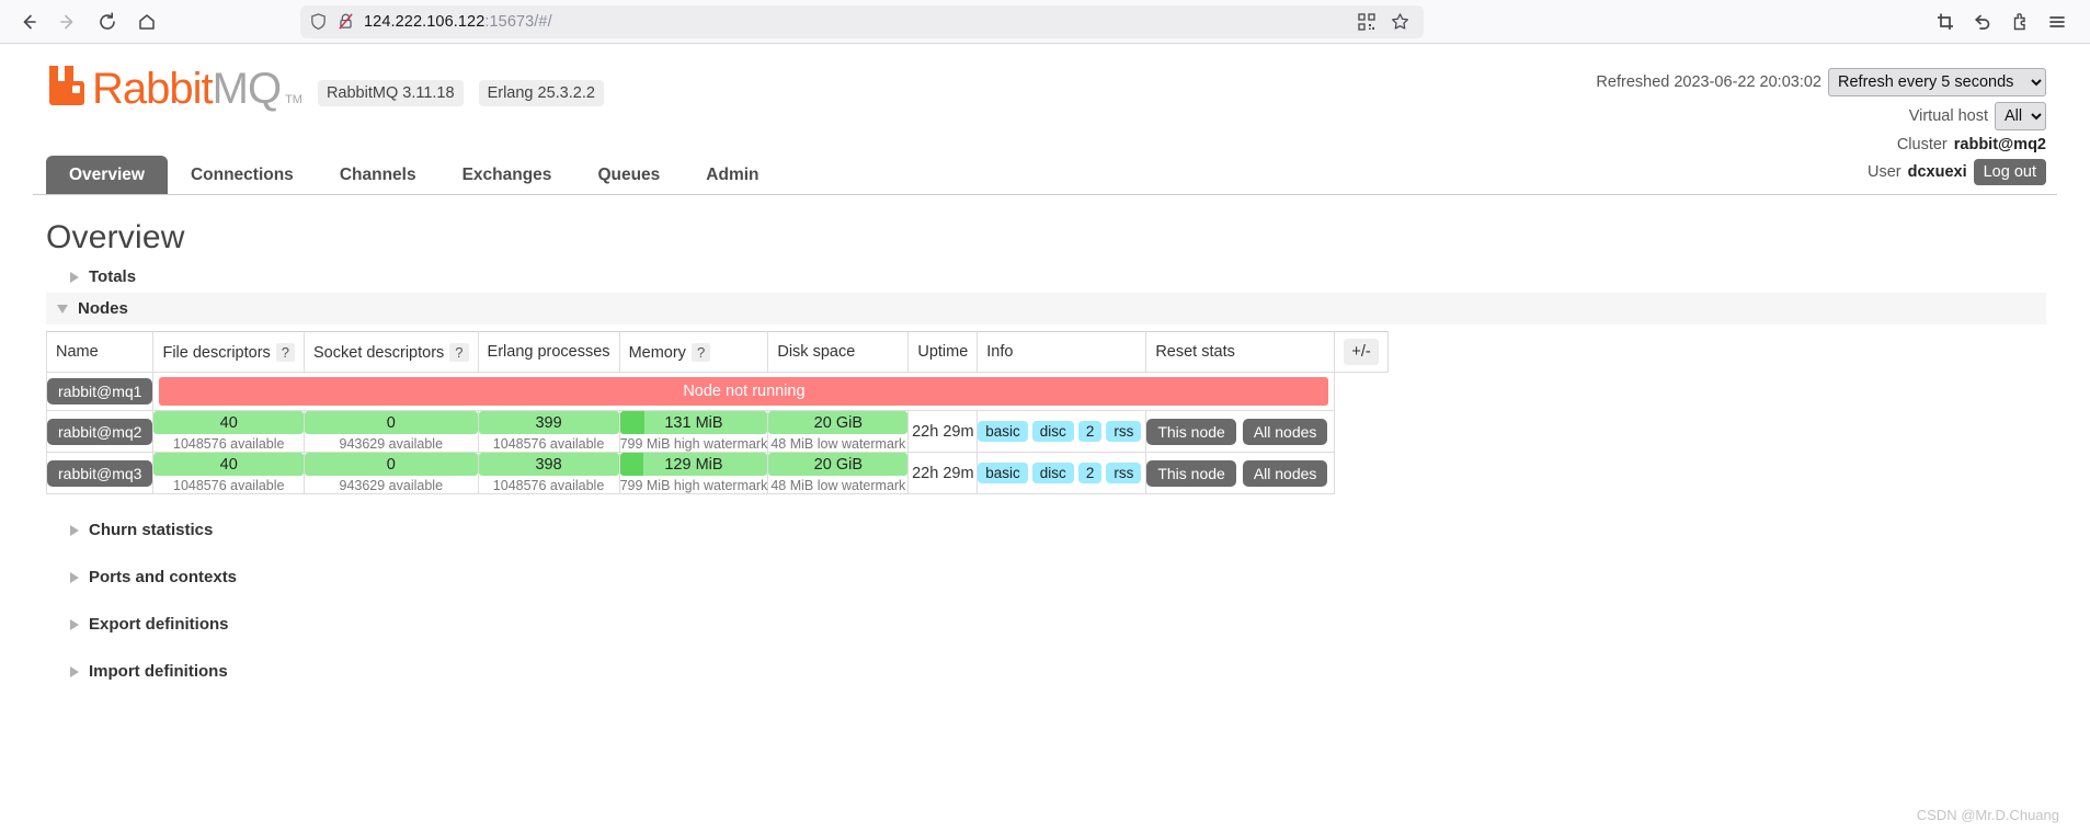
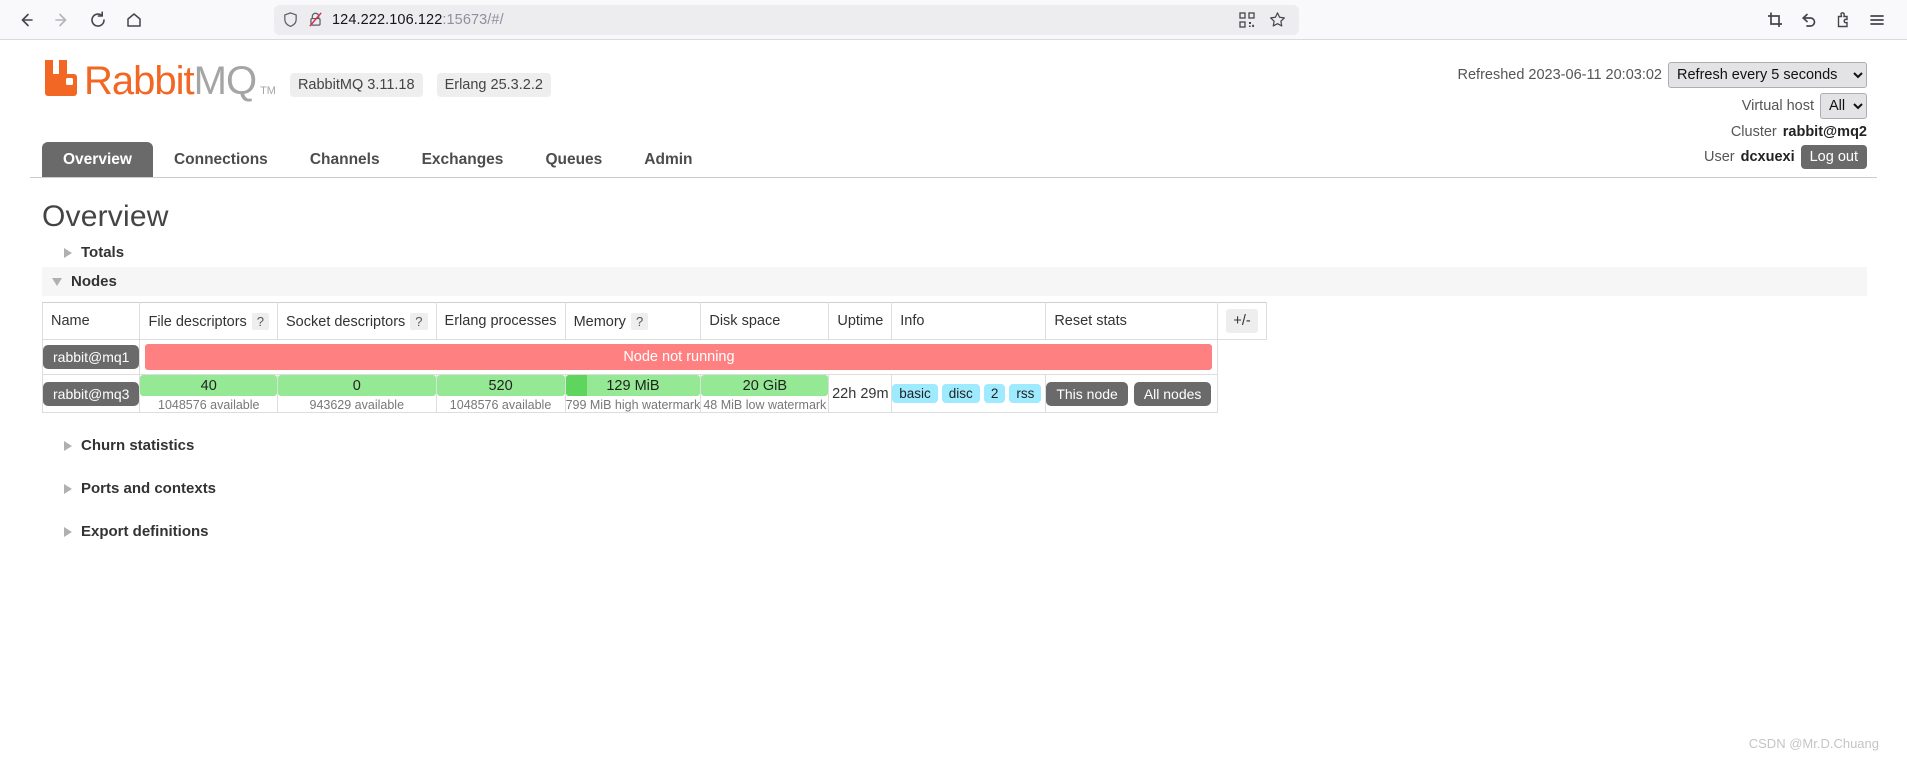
  124.222.106.122:15673/#/
  RabbitMQ
  TM
  RabbitMQ 3.11.18
  Erlang 25.3.2.2
- Refreshed 2023-06-22 20:03:02
+ Refreshed 2023-06-11 20:03:02
  Refresh every 5 seconds
  Virtual host
  All
  Cluster
  rabbit@mq2
  User
  dcxuexi
  Log out
  Overview
  Connections
  Channels
  Exchanges
  Queues
  Admin
  Overview
  Totals
  Nodes
  Name	File descriptors ?	Socket descriptors ?	Erlang processes	Memory ?	Disk space	Uptime	Info	Reset stats	+/-
  rabbit@mq1	Node not running
- rabbit@mq2	401048576 available	0943629 available	3991048576 available	131 MiB799 MiB high watermark	20 GiB48 MiB low watermark	22h 29m	basic disc 2 rss	This node All nodes
- rabbit@mq3	401048576 available	0943629 available	3981048576 available	129 MiB799 MiB high watermark	20 GiB48 MiB low watermark	22h 29m	basic disc 2 rss	This node All nodes
+ rabbit@mq3	401048576 available	0943629 available	5201048576 available	129 MiB799 MiB high watermark	20 GiB48 MiB low watermark	22h 29m	basic disc 2 rss	This node All nodes
  Churn statistics
  Ports and contexts
  Export definitions
- Import definitions
  CSDN @Mr.D.Chuang
